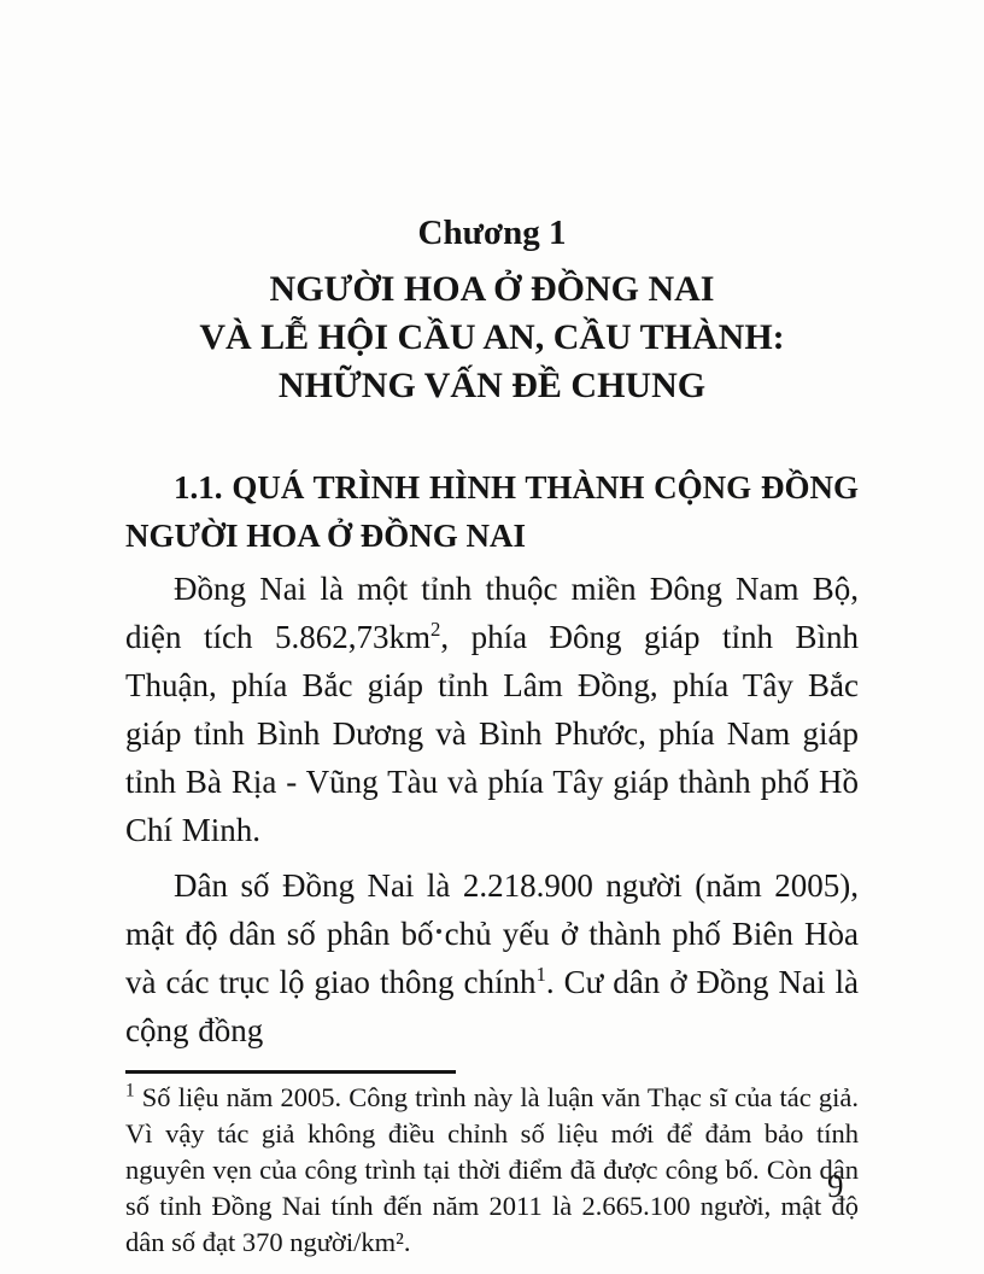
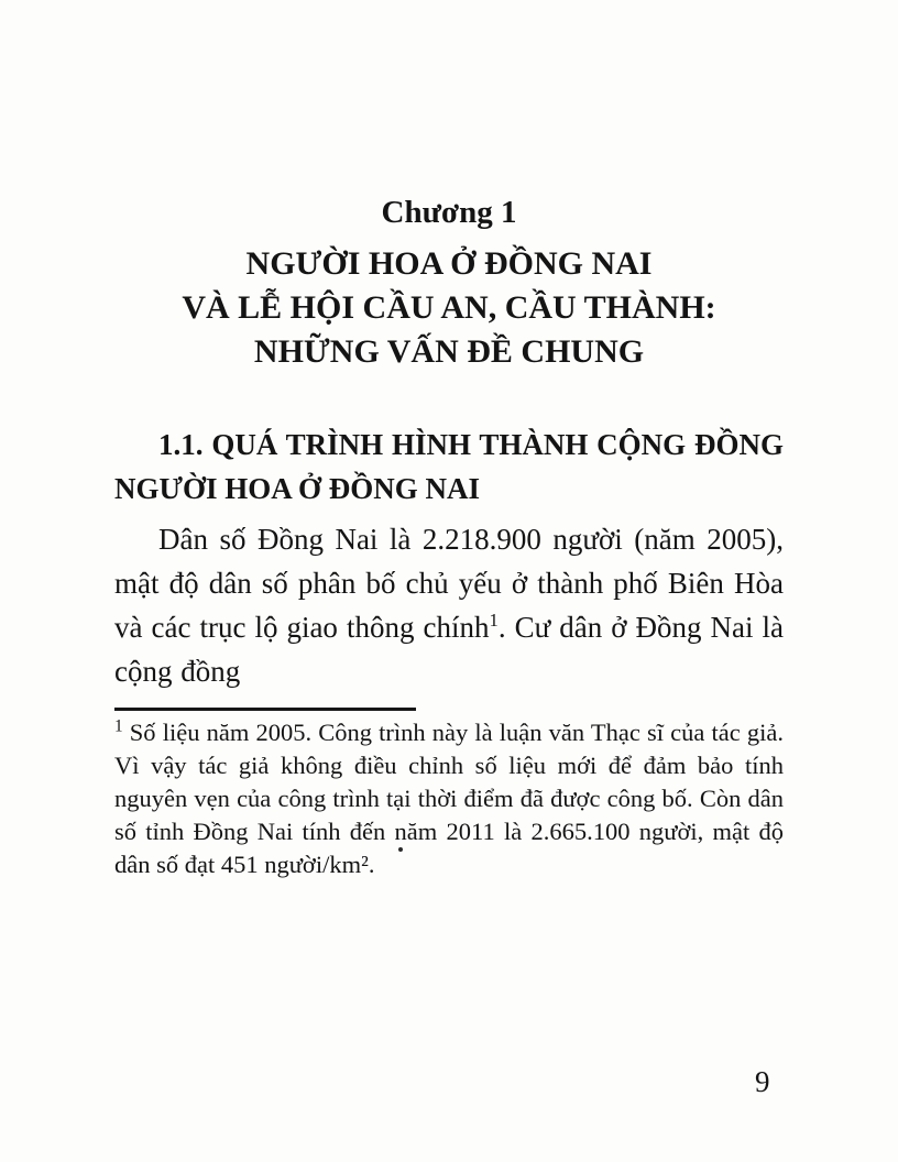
  Chương 1
  NGƯỜI HOA Ở ĐỒNG NAI
  VÀ LỄ HỘI CẦU AN, CẦU THÀNH:
  NHỮNG VẤN ĐỀ CHUNG
  1.1. QUÁ TRÌNH HÌNH THÀNH CỘNG ĐỒNG NGƯỜI HOA Ở ĐỒNG NAI
- Đồng Nai là một tỉnh thuộc miền Đông Nam Bộ, diện tích 5.862,73km2, phía Đông giáp tỉnh Bình Thuận, phía Bắc giáp tỉnh Lâm Đồng, phía Tây Bắc giáp tỉnh Bình Dương và Bình Phước, phía Nam giáp tỉnh Bà Rịa - Vũng Tàu và phía Tây giáp thành phố Hồ Chí Minh.
  Dân số Đồng Nai là 2.218.900 người (năm 2005), mật độ dân số phân bố chủ yếu ở thành phố Biên Hòa và các trục lộ giao thông chính1. Cư dân ở Đồng Nai là cộng đồng
- 1 Số liệu năm 2005. Công trình này là luận văn Thạc sĩ của tác giả. Vì vậy tác giả không điều chỉnh số liệu mới để đảm bảo tính nguyên vẹn của công trình tại thời điểm đã được công bố. Còn dân số tỉnh Đồng Nai tính đến năm 2011 là 2.665.100 người, mật độ dân số đạt 370 người/km².
+ 1 Số liệu năm 2005. Công trình này là luận văn Thạc sĩ của tác giả. Vì vậy tác giả không điều chỉnh số liệu mới để đảm bảo tính nguyên vẹn của công trình tại thời điểm đã được công bố. Còn dân số tỉnh Đồng Nai tính đến năm 2011 là 2.665.100 người, mật độ dân số đạt 451 người/km².
  9
